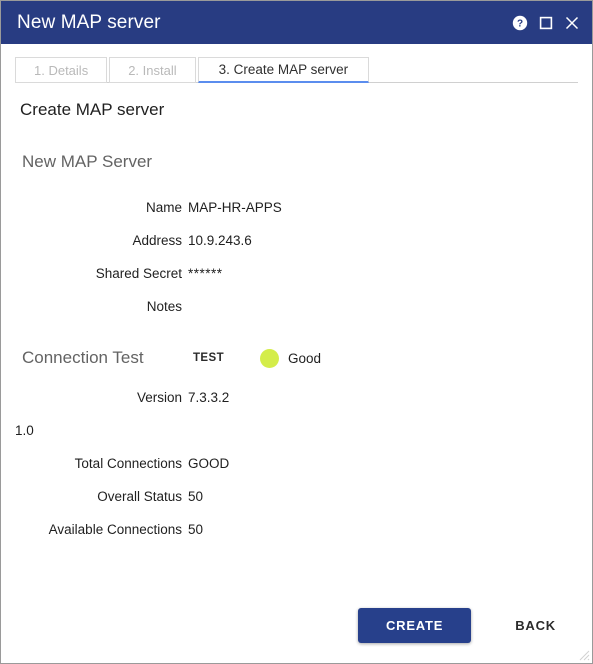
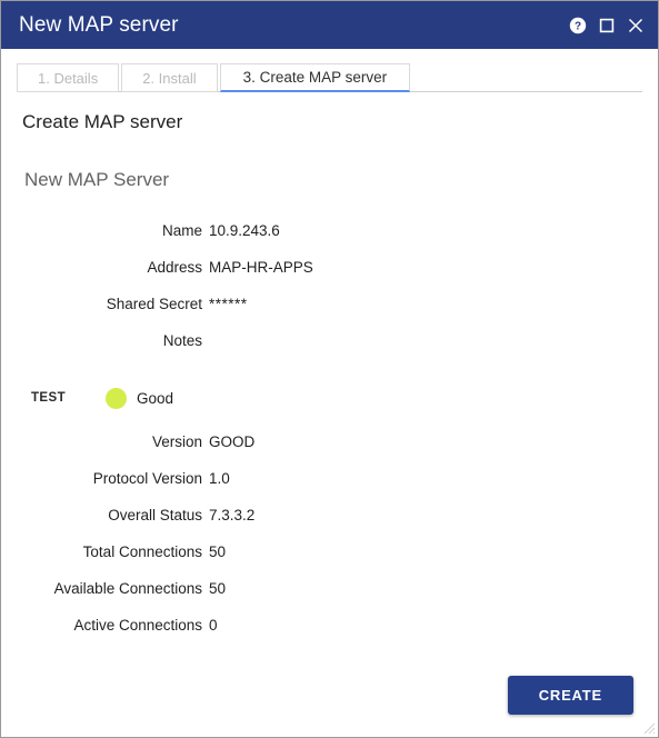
  New MAP server
  ?
  1. Details
  2. Install
  3. Create MAP server
  Create MAP server
  New MAP Server
  Name
- MAP-HR-APPS
+ 10.9.243.6
  Address
- 10.9.243.6
+ MAP-HR-APPS
  Shared Secret
  ******
  Notes
- Connection Test
  TEST
  Good
  Version
- 7.3.3.2
+ GOOD
+ Protocol Version
  1.0
- Total Connections
+ Overall Status
- GOOD
+ 7.3.3.2
- Overall Status
+ Total Connections
  50
  Available Connections
  50
+ Active Connections
+ 0
  CREATE
- BACK
